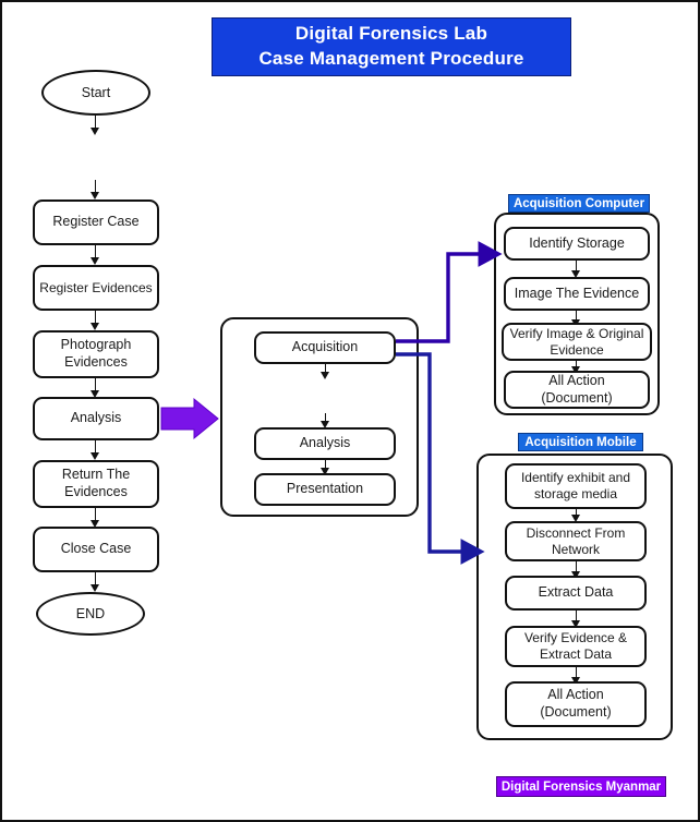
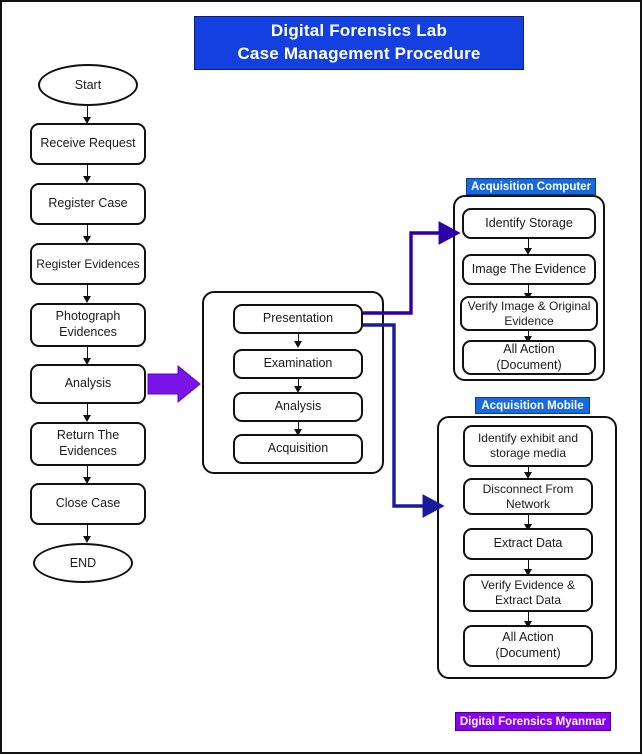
  Digital Forensics Lab
  Case Management Procedure
  Start
+ Receive Request
  Register Case
  Register Evidences
  Photograph
  Evidences
  Analysis
  Return The
  Evidences
  Close Case
  END
- Acquisition
+ Presentation
+ Examination
  Analysis
- Presentation
+ Acquisition
  Acquisition Computer
  Identify Storage
  Image The Evidence
  Verify Image & Original
  Evidence
  All Action
  (Document)
  Acquisition Mobile
  Identify exhibit and
  storage media
  Disconnect From
  Network
  Extract Data
  Verify Evidence &
  Extract Data
  All Action
  (Document)
  Digital Forensics Myanmar
